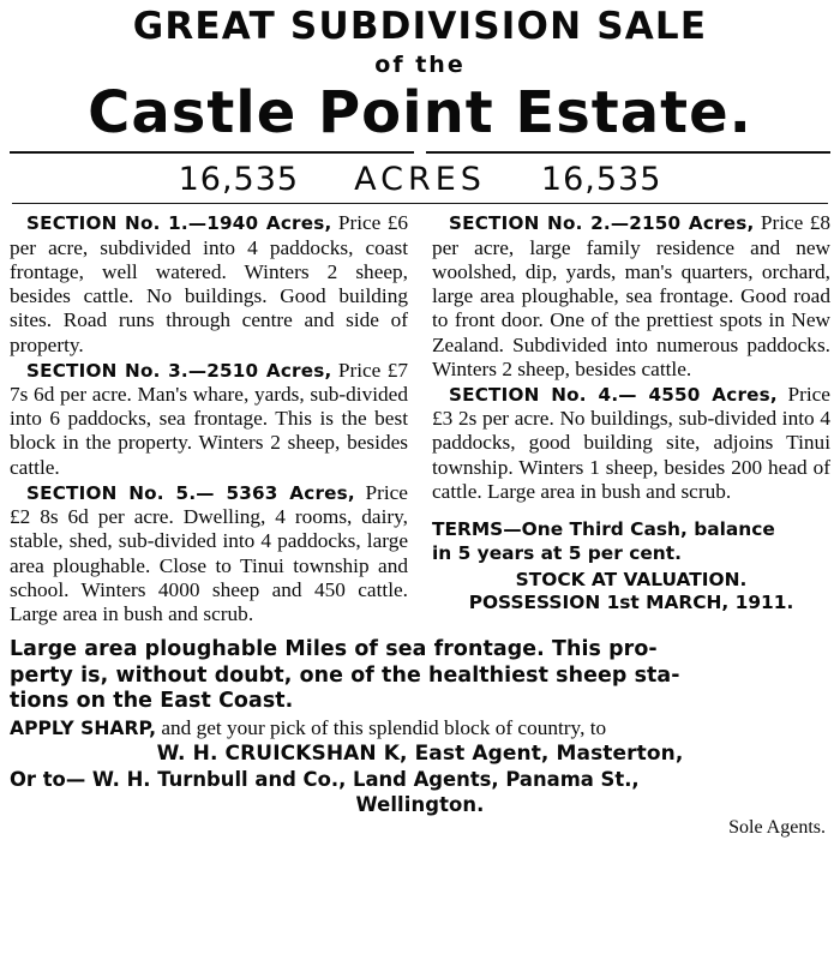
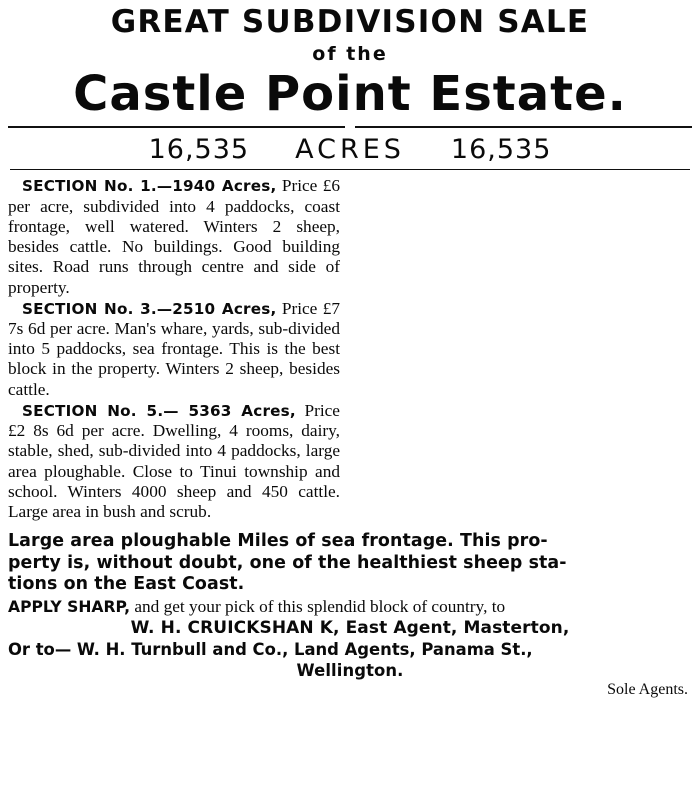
  GREAT SUBDIVISION SALE
  of the
  Castle Point Estate.
  16,535
  ACRES
  16,535
  SECTION No. 1.—1940 Acres, Price £6 per acre, subdivided into 4 paddocks, coast frontage, well watered. Winters 2 sheep, besides cattle. No buildings. Good building sites. Road runs through centre and side of property.
- SECTION No. 3.—2510 Acres, Price £7 7s 6d per acre. Man's whare, yards, sub-divided into 6 paddocks, sea frontage. This is the best block in the property. Winters 2 sheep, besides cattle.
+ SECTION No. 3.—2510 Acres, Price £7 7s 6d per acre. Man's whare, yards, sub-divided into 5 paddocks, sea frontage. This is the best block in the property. Winters 2 sheep, besides cattle.
  SECTION No. 5.— 5363 Acres, Price £2 8s 6d per acre. Dwelling, 4 rooms, dairy, stable, shed, sub-divided into 4 paddocks, large area ploughable. Close to Tinui township and school. Winters 4000 sheep and 450 cattle. Large area in bush and scrub.
- SECTION No. 2.—2150 Acres, Price £8 per acre, large family residence and new woolshed, dip, yards, man's quarters, orchard, large area ploughable, sea frontage. Good road to front door. One of the prettiest spots in New Zealand. Subdivided into numerous paddocks. Winters 2 sheep, besides cattle.
- SECTION No. 4.— 4550 Acres, Price £3 2s per acre. No buildings, sub-divided into 4 paddocks, good building site, adjoins Tinui township. Winters 1 sheep, besides 200 head of cattle. Large area in bush and scrub.
- TERMS—One Third Cash, balance
- in 5 years at 5 per cent.
- STOCK AT VALUATION.
- POSSESSION 1st MARCH, 1911.
  Large area ploughable Miles of sea frontage. This pro-
  perty is, without doubt, one of the healthiest sheep sta-
  tions on the East Coast.
  APPLY SHARP, and get your pick of this splendid block of country, to
  W. H. CRUICKSHAN K, East Agent, Masterton,
  Or to— W. H. Turnbull and Co., Land Agents, Panama St.,
  Wellington.
  Sole Agents.
